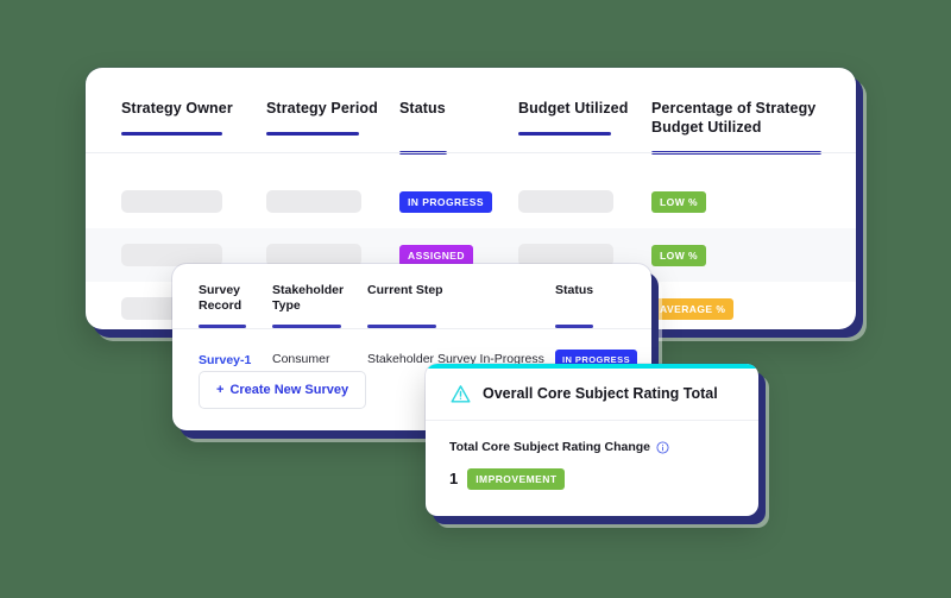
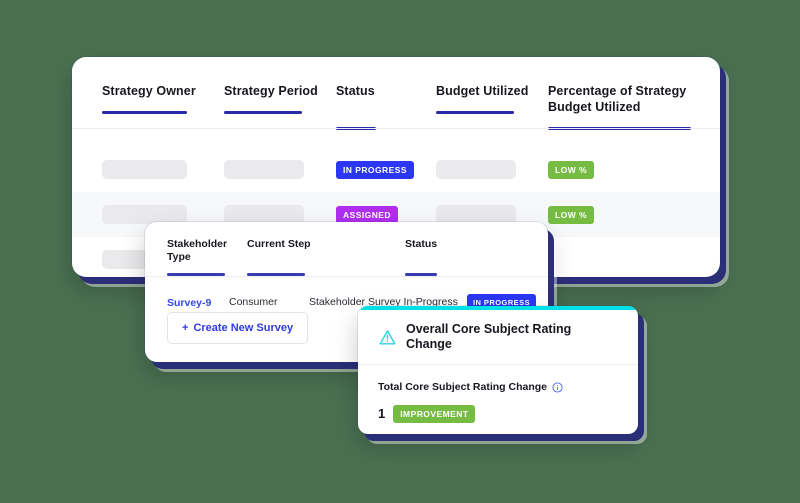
  Strategy Owner
  Strategy Period
  Status
  Budget Utilized
  Percentage of Strategy Budget Utilized
  IN PROGRESS
  LOW %
  ASSIGNED
  LOW %
- AVERAGE %
- Survey Record
  Stakeholder Type
  Current Step
  Status
- Survey-1
+ Survey-9
  Consumer
  Stakeholder Survey In-Progress
  IN PROGRESS
  + Create New Survey
- Overall Core Subject Rating Total
+ Overall Core Subject Rating Change
  Total Core Subject Rating Change
  1
  IMPROVEMENT
